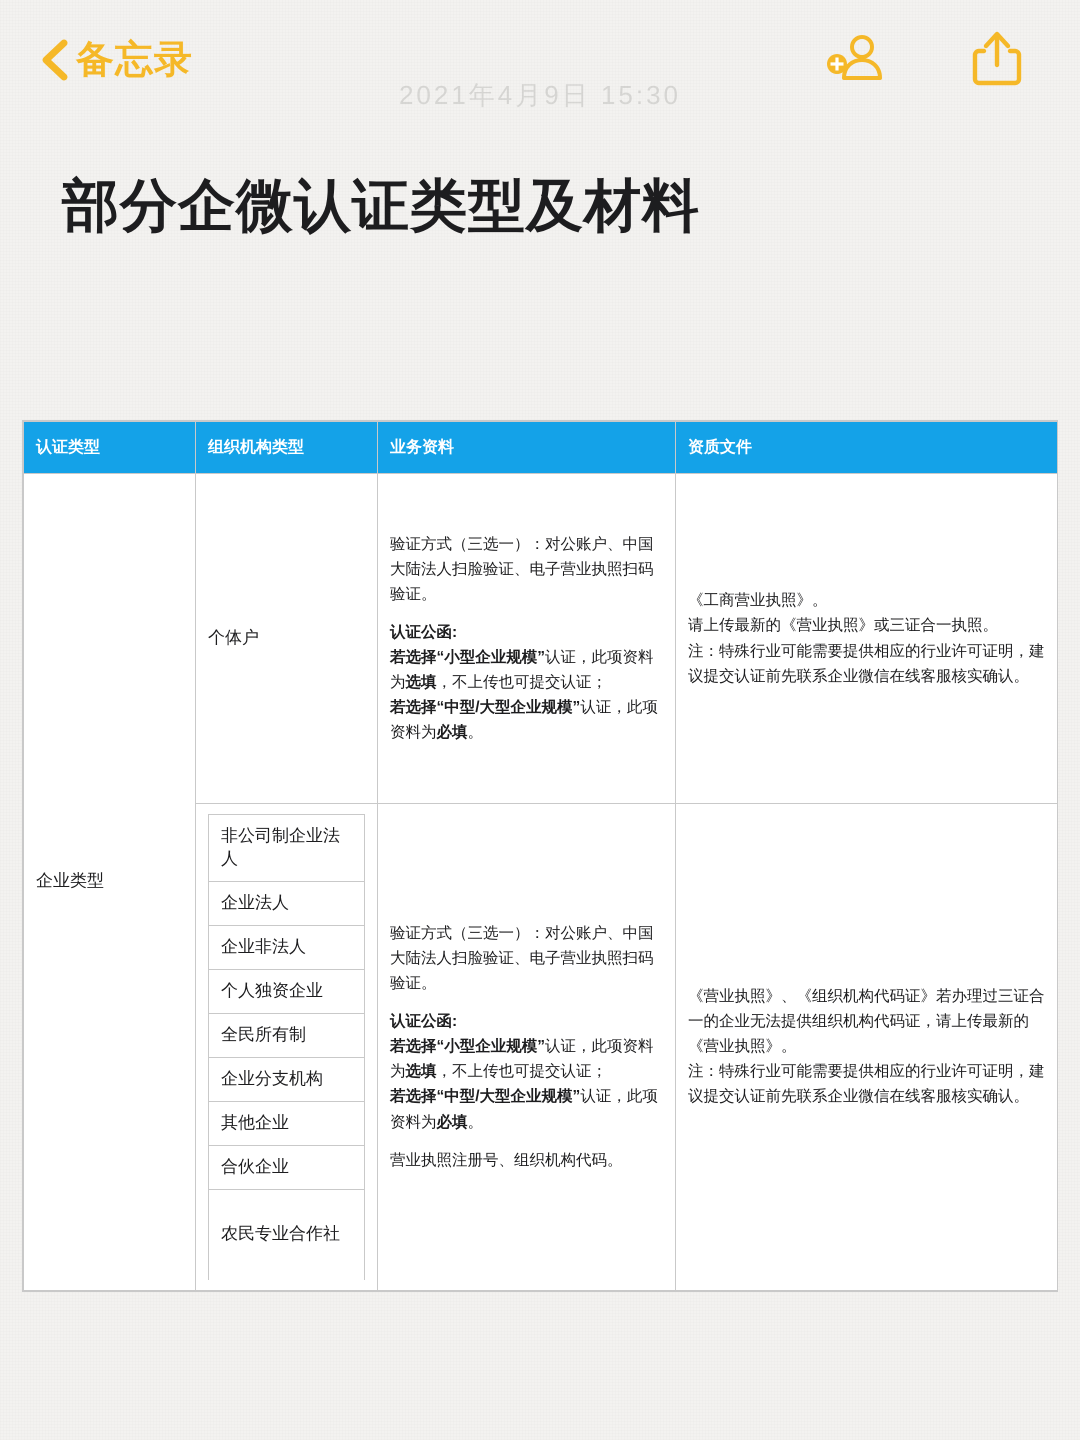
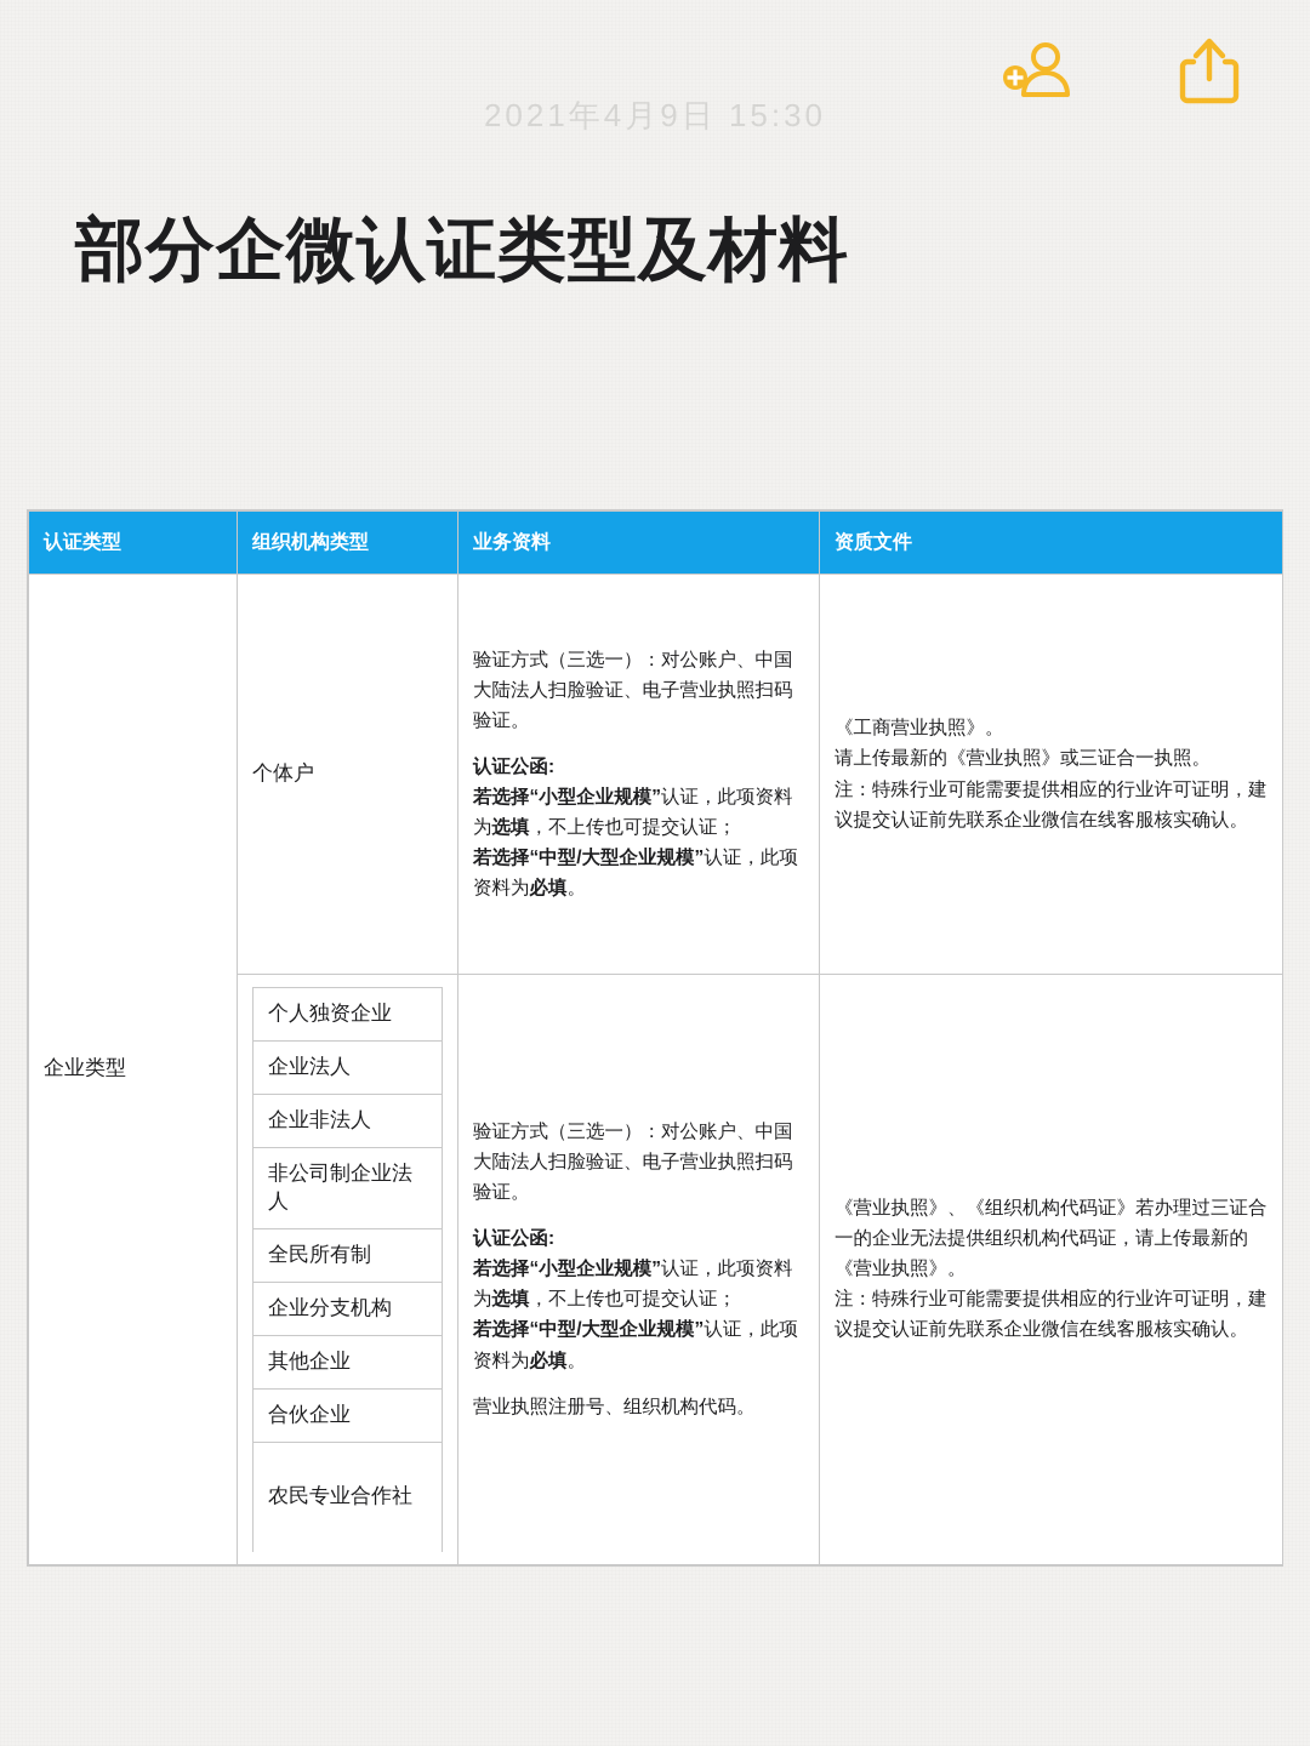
- 备忘录
  2021年4月9日 15:30
  部分企微认证类型及材料
  认证类型	组织机构类型	业务资料	资质文件
  企业类型	个体户	验证方式（三选一）：对公账户、中国大陆法人扫脸验证、电子营业执照扫码验证。 认证公函: 若选择“小型企业规模”认证，此项资料为选填，不上传也可提交认证； 若选择“中型/大型企业规模”认证，此项资料为必填。	《工商营业执照》。 请上传最新的《营业执照》或三证合一执照。 注：特殊行业可能需要提供相应的行业许可证明，建议提交认证前先联系企业微信在线客服核实确认。
- 非公司制企业法人
+ 个人独资企业
  企业法人
  企业非法人
- 个人独资企业
+ 非公司制企业法人
  全民所有制
  企业分支机构
  其他企业
  合伙企业
  农民专业合作社
  	验证方式（三选一）：对公账户、中国大陆法人扫脸验证、电子营业执照扫码验证。 认证公函: 若选择“小型企业规模”认证，此项资料为选填，不上传也可提交认证； 若选择“中型/大型企业规模”认证，此项资料为必填。 营业执照注册号、组织机构代码。	《营业执照》、《组织机构代码证》若办理过三证合一的企业无法提供组织机构代码证，请上传最新的《营业执照》。 注：特殊行业可能需要提供相应的行业许可证明，建议提交认证前先联系企业微信在线客服核实确认。
